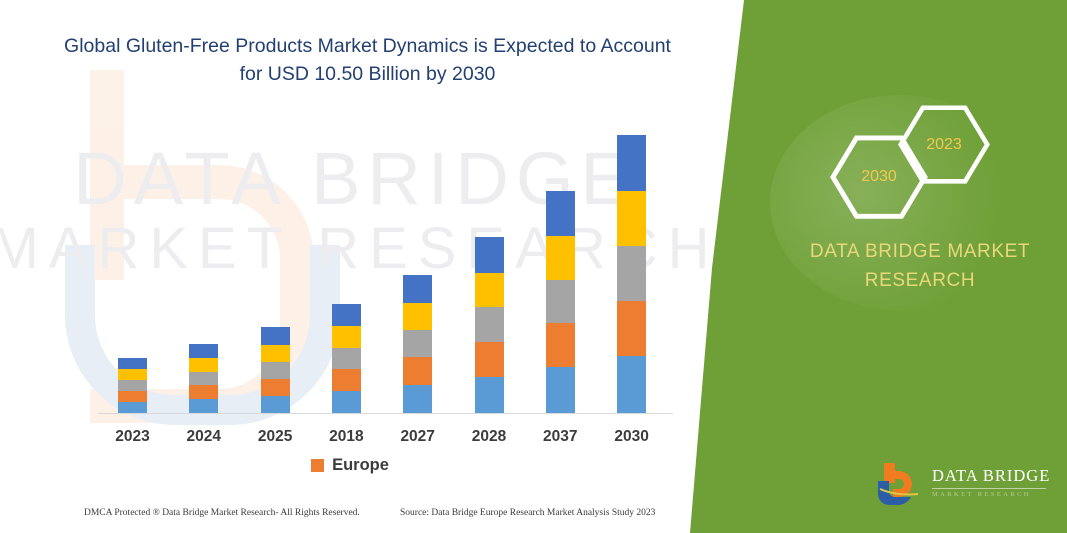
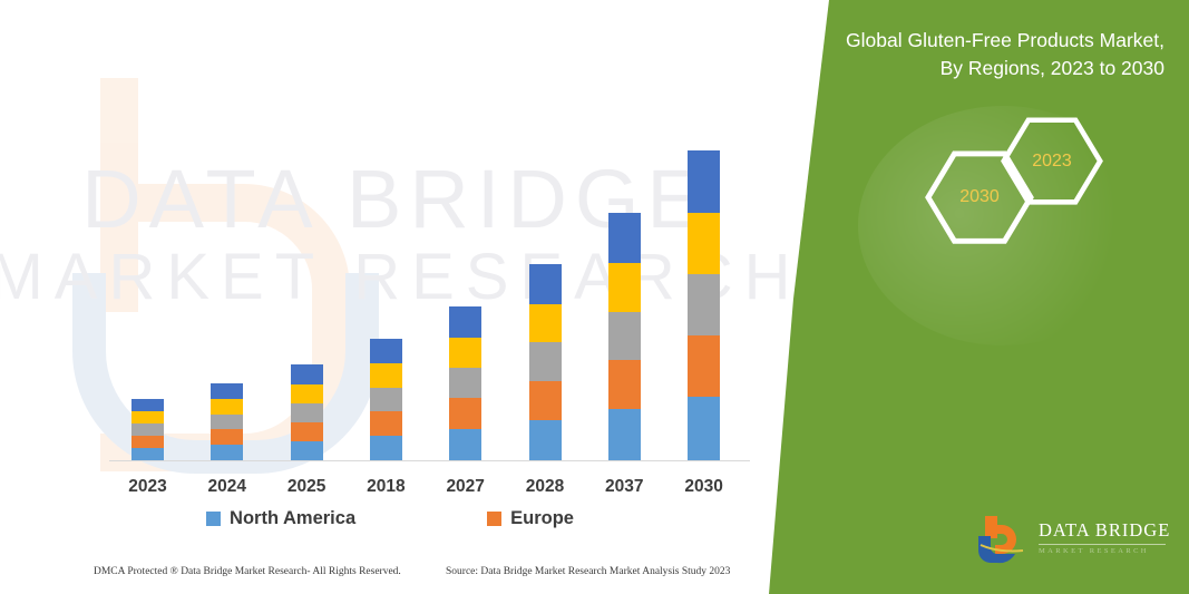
  DATA BRIDGE
  MARKET RESARH
- Global Gluten-Free Products Market Dynamics is Expected to Account for USD 10.50 Billion by 2030
  2023
  2024
  2025
  2018
  2027
  2028
  2037
  2030
+ North America
  Europe
  DMCA Protected ® Data Bridge Market Research- All Rights Reserved.
- Source: Data Bridge Europe Research Market Analysis Study 2023
+ Source: Data Bridge Market Research Market Analysis Study 2023
+ Global Gluten-Free Products Market, By Regions, 2023 to 2030
  2030
  2023
- DATA BRIDGE MARKET
- RESEARCH
  DATA BRIDGE
